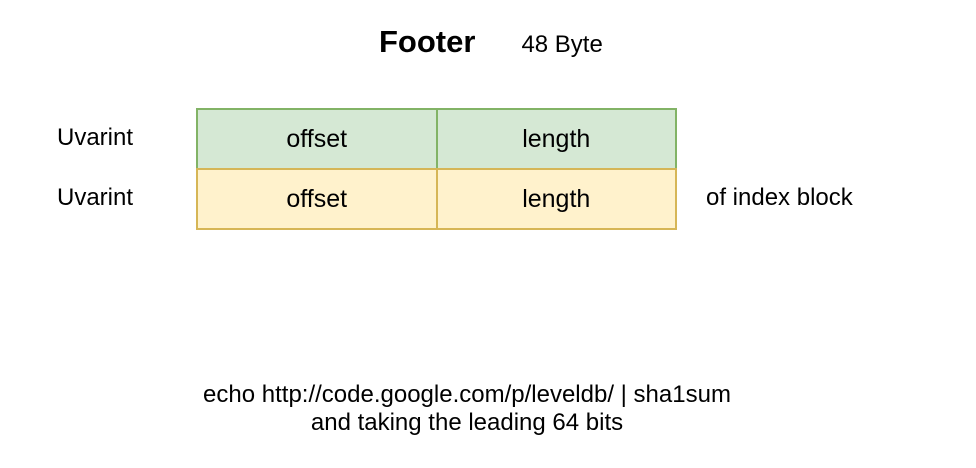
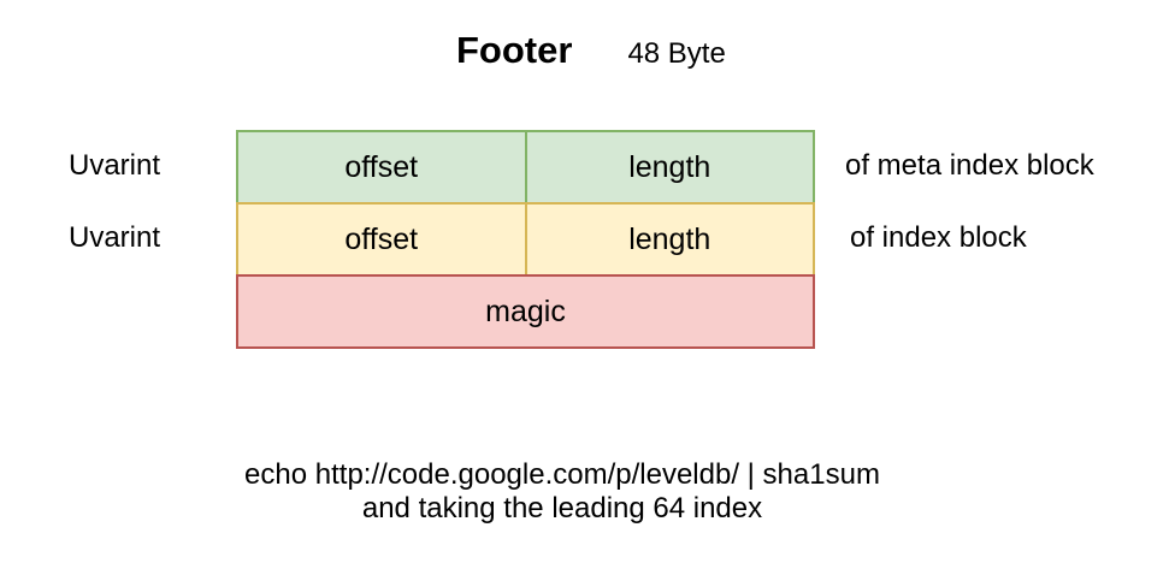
  Footer
  48 Byte
  Uvarint
  Uvarint
  offset
  length
  offset
  length
+ magic
+ of meta index block
  of index block
  echo http://code.google.com/p/leveldb/ | sha1sum
- and taking the leading 64 bits
+ and taking the leading 64 index
